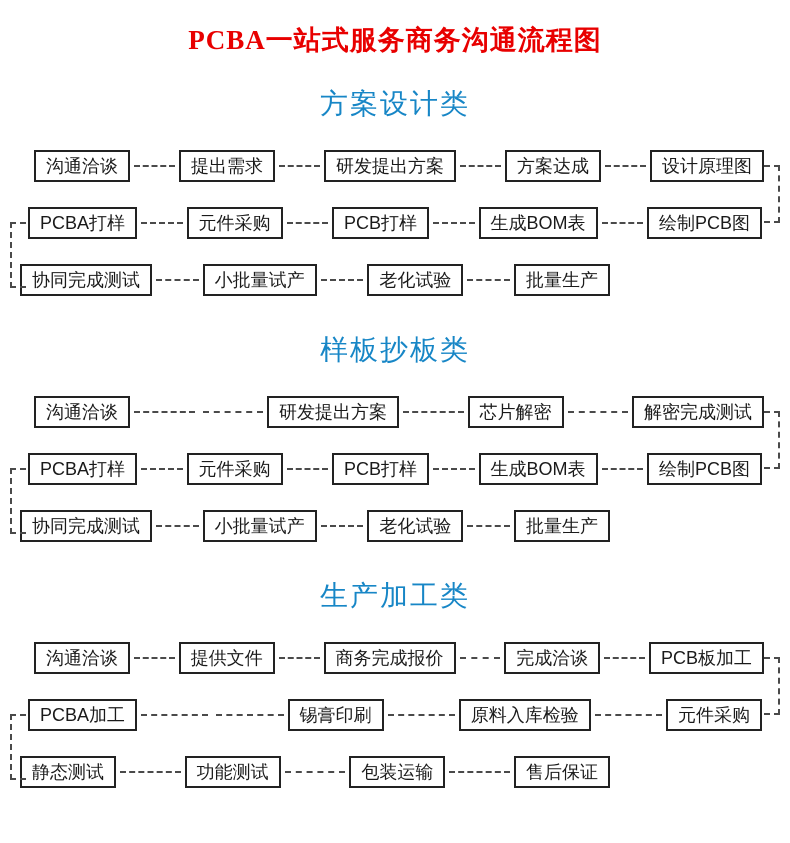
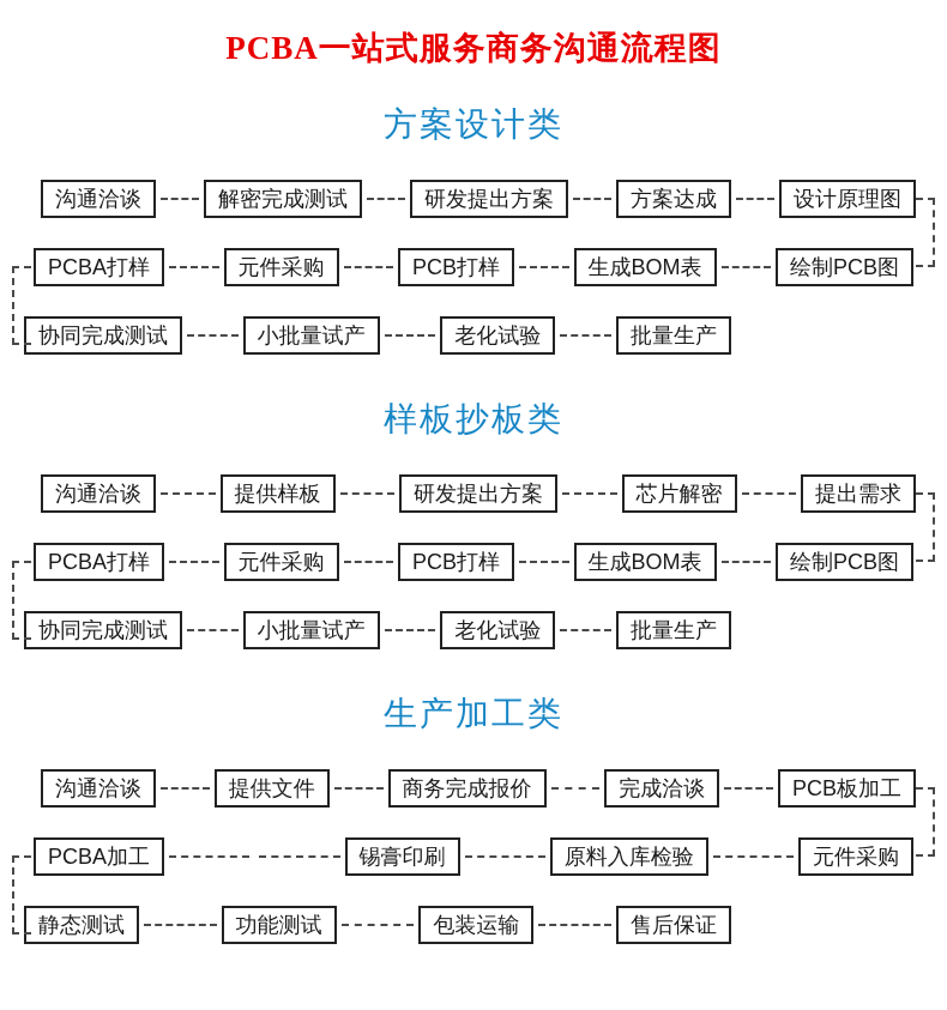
  PCBA一站式服务商务沟通流程图
  方案设计类
  沟通洽谈
- 提出需求
+ 解密完成测试
  研发提出方案
  方案达成
  设计原理图
  PCBA打样
  元件采购
  PCB打样
  生成BOM表
  绘制PCB图
  协同完成测试
  小批量试产
  老化试验
  批量生产
  样板抄板类
  沟通洽谈
+ 提供样板
  研发提出方案
  芯片解密
- 解密完成测试
+ 提出需求
  PCBA打样
  元件采购
  PCB打样
  生成BOM表
  绘制PCB图
  协同完成测试
  小批量试产
  老化试验
  批量生产
  生产加工类
  沟通洽谈
  提供文件
  商务完成报价
  完成洽谈
  PCB板加工
  PCBA加工
  锡膏印刷
  原料入库检验
  元件采购
  静态测试
  功能测试
  包装运输
  售后保证
